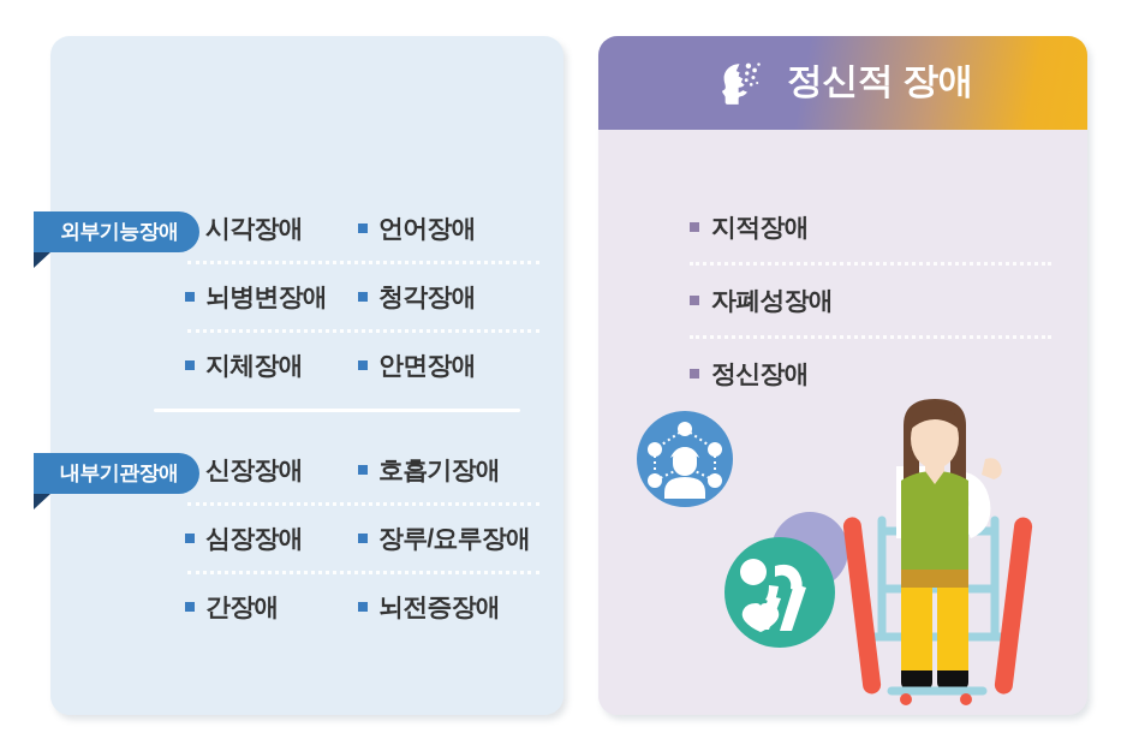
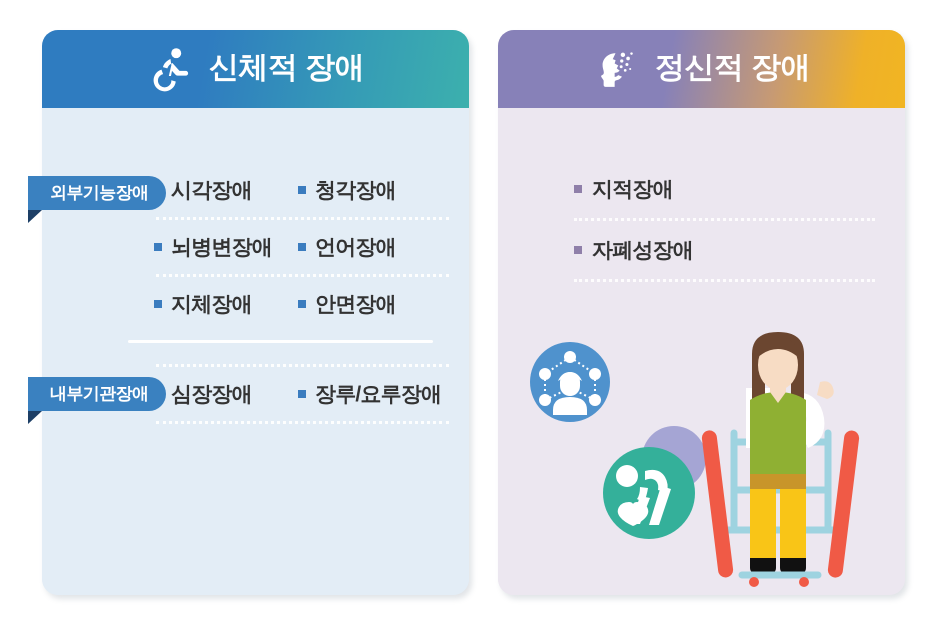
+ 신체적 장애
  외부기능장애
  시각장애
- 언어장애
+ 청각장애
  뇌병변장애
- 청각장애
+ 언어장애
  지체장애
  안면장애
  내부기관장애
- 신장장애
- 호흡기장애
  심장장애
  장루/요루장애
- 간장애
- 뇌전증장애
  정신적 장애
  지적장애
  자폐성장애
- 정신장애
